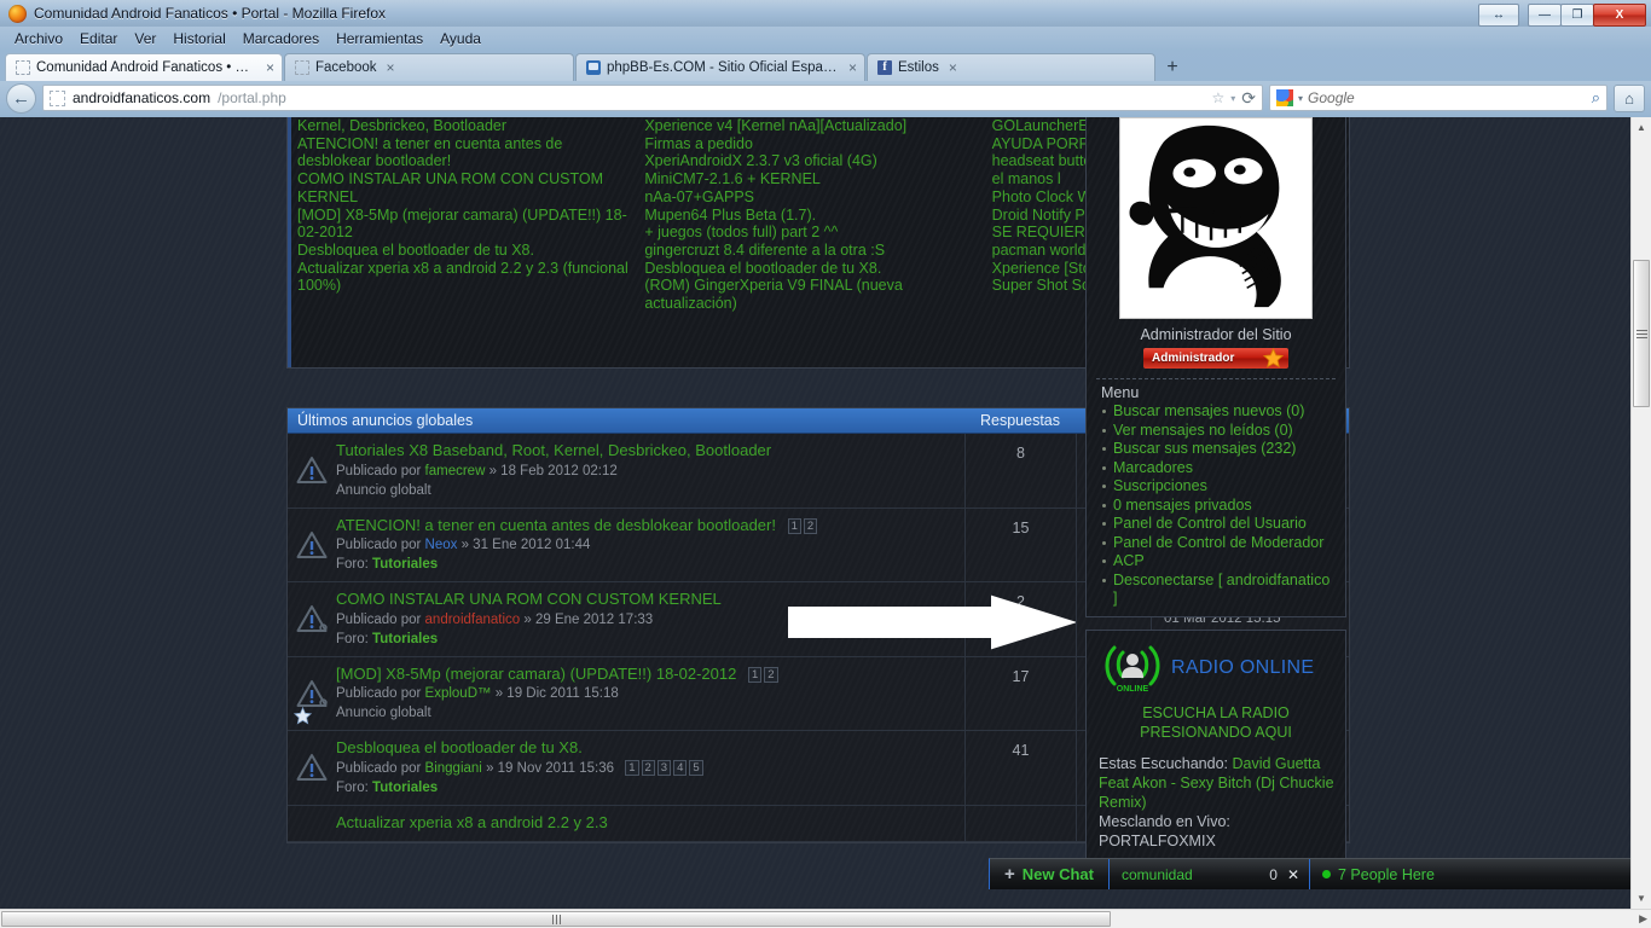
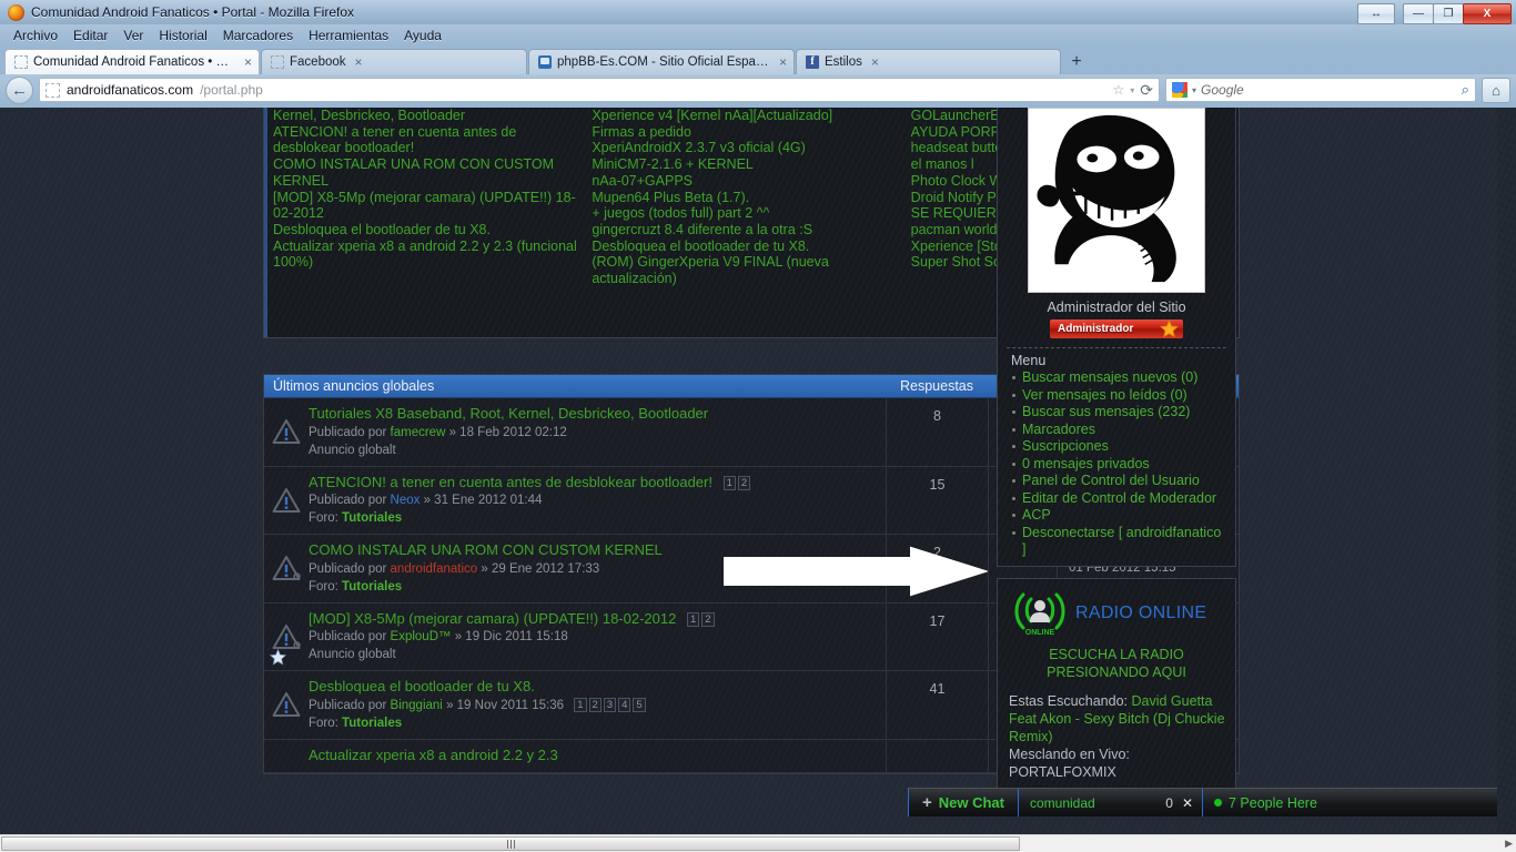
  Comunidad Android Fanaticos • Portal - Mozilla Firefox
  ↔
  —
  ❐
  X
  Archivo
  Editar
  Ver
  Historial
  Marcadores
  Herramientas
  Ayuda
  Comunidad Android Fanaticos • Por
  ×
  Facebook
  ×
  phpBB-Es.COM - Sitio Oficial España
  ×
  f
  Estilos
  ×
  +
  ←
  androidfanaticos.com
  /portal.php
  ☆
  ▾
  ⟳
  ▾
  Google
  ⌕
  ⌂
  Kernel, Desbrickeo, Bootloader
  ATENCION! a tener en cuenta antes de desblokear bootloader!
  COMO INSTALAR UNA ROM CON CUSTOM KERNEL
  [MOD] X8-5Mp (mejorar camara) (UPDATE!!) 18-02-2012
  Desbloquea el bootloader de tu X8.
  Actualizar xperia x8 a android 2.2 y 2.3 (funcional 100%)
  Xperience v4 [Kernel nAa][Actualizado]
  Firmas a pedido
  XperiAndroidX 2.3.7 v3 oficial (4G)
  MiniCM7-2.1.6 + KERNEL
  nAa-07+GAPPS
  Mupen64 Plus Beta (1.7).
  + juegos (todos full) part 2 ^^
  gingercruzt 8.4 diferente a la otra :S
  Desbloquea el bootloader de tu X8.
  (ROM) GingerXperia V9 FINAL (nueva actualización)
  AYUDA PORF
  Droid Notify P
  Últimos anuncios globales
  Respuestas
  Tutoriales X8 Baseband, Root, Kernel, Desbrickeo, Bootloader
  Publicado por famecrew » 18 Feb 2012 02:12
  Anuncio globalt
  8
  ATENCION! a tener en cuenta antes de desblokear bootloader!
  1
  2
  Publicado por Neox » 31 Ene 2012 01:44
  Foro: Tutoriales
  15
  COMO INSTALAR UNA ROM CON CUSTOM KERNEL
  Publicado por androidfanatico » 29 Ene 2012 17:33
  Foro: Tutoriales
  2
- 01 Mar 2012 15:15
+ 01 Feb 2012 15:15
  [MOD] X8-5Mp (mejorar camara) (UPDATE!!) 18-02-2012
  1
  2
  Publicado por ExplouD™ » 19 Dic 2011 15:18
  Anuncio globalt
  17
  Desbloquea el bootloader de tu X8.
  Publicado por Binggiani » 19 Nov 2011 15:36
  1
  2
  3
  4
  5
  Foro: Tutoriales
  41
  Actualizar xperia x8 a android 2.2 y 2.3
  Administrador del Sitio
  Administrador
  Menu
  Buscar mensajes nuevos (0)
  Ver mensajes no leídos (0)
  Buscar sus mensajes (232)
  Marcadores
  Suscripciones
  0 mensajes privados
  Panel de Control del Usuario
- Panel de Control de Moderador
+ Editar de Control de Moderador
  ACP
  Desconectarse [ androidfanatico ]
  RADIO ONLINE
  ESCUCHA LA RADIO
  PRESIONANDO AQUI
  Estas Escuchando: David Guetta Feat Akon - Sexy Bitch (Dj Chuckie Remix)
  Mesclando en Vivo: PORTALFOXMIX
  +
  New Chat
  comunidad
  0
  ✕
  7 People Here
- ▲
- ▼
  ▶
